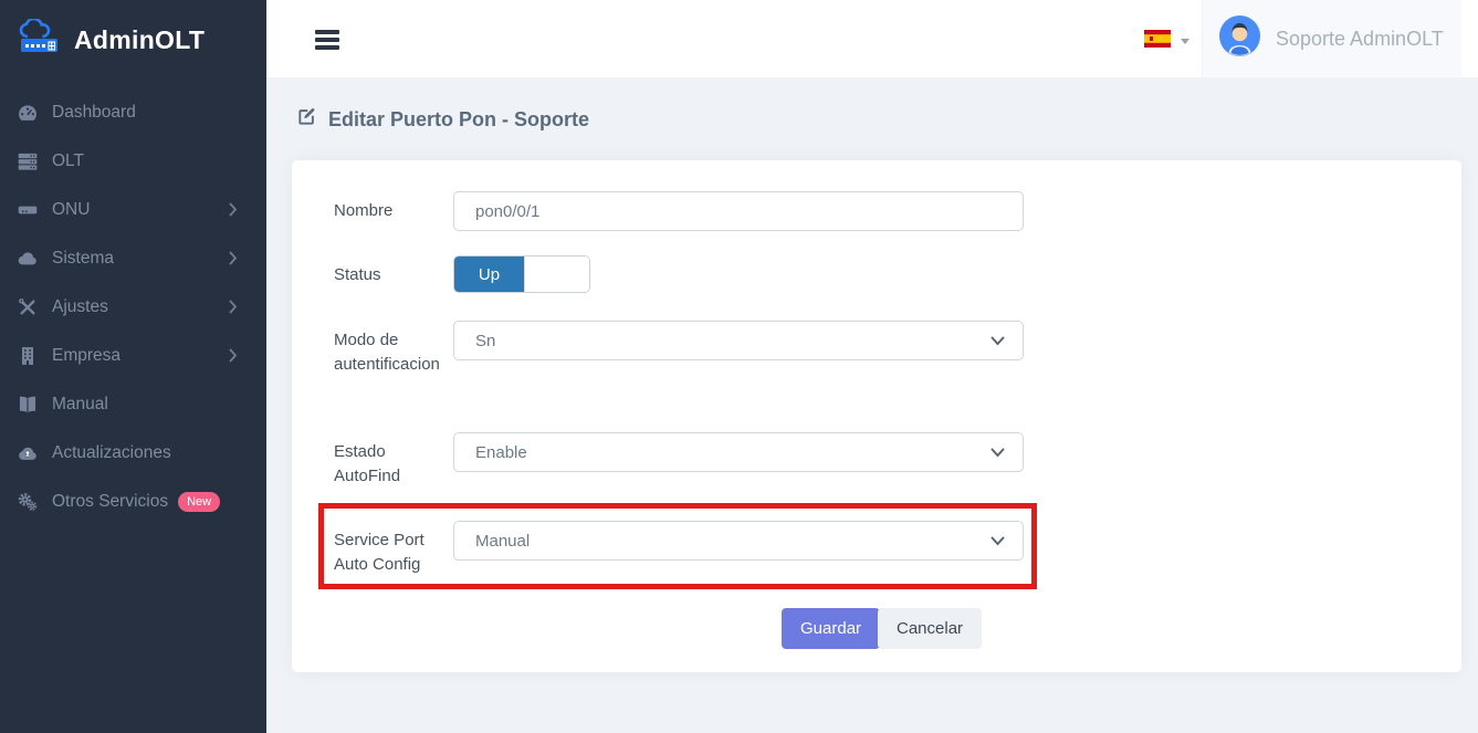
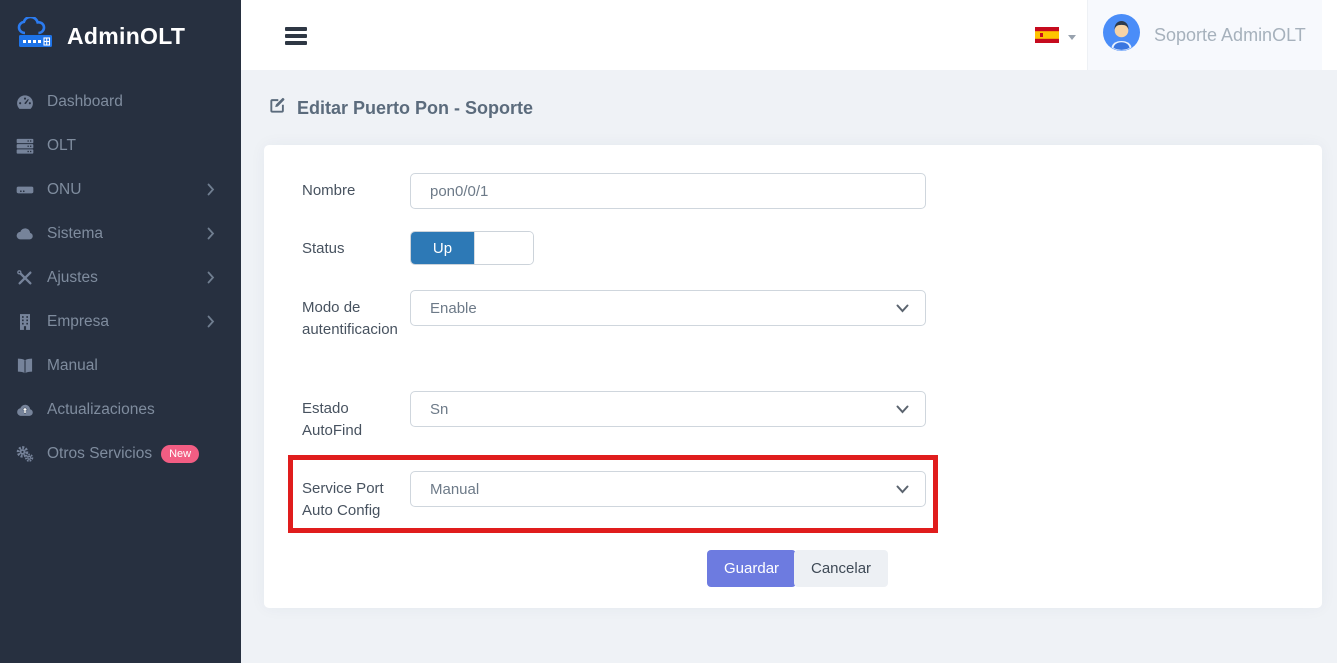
  AdminOLT
  Dashboard
  OLT
  ONU
  Sistema
  Ajustes
  Empresa
  Manual
  Actualizaciones
  Otros Servicios
  New
  Soporte AdminOLT
  Editar Puerto Pon - Soporte
  Nombre
  pon0/0/1
  Status
  Up
  Modo de autentificacion
- Sn
+ Enable
  Estado AutoFind
- Enable
+ Sn
  Service Port Auto Config
  Manual
  Guardar
  Cancelar
